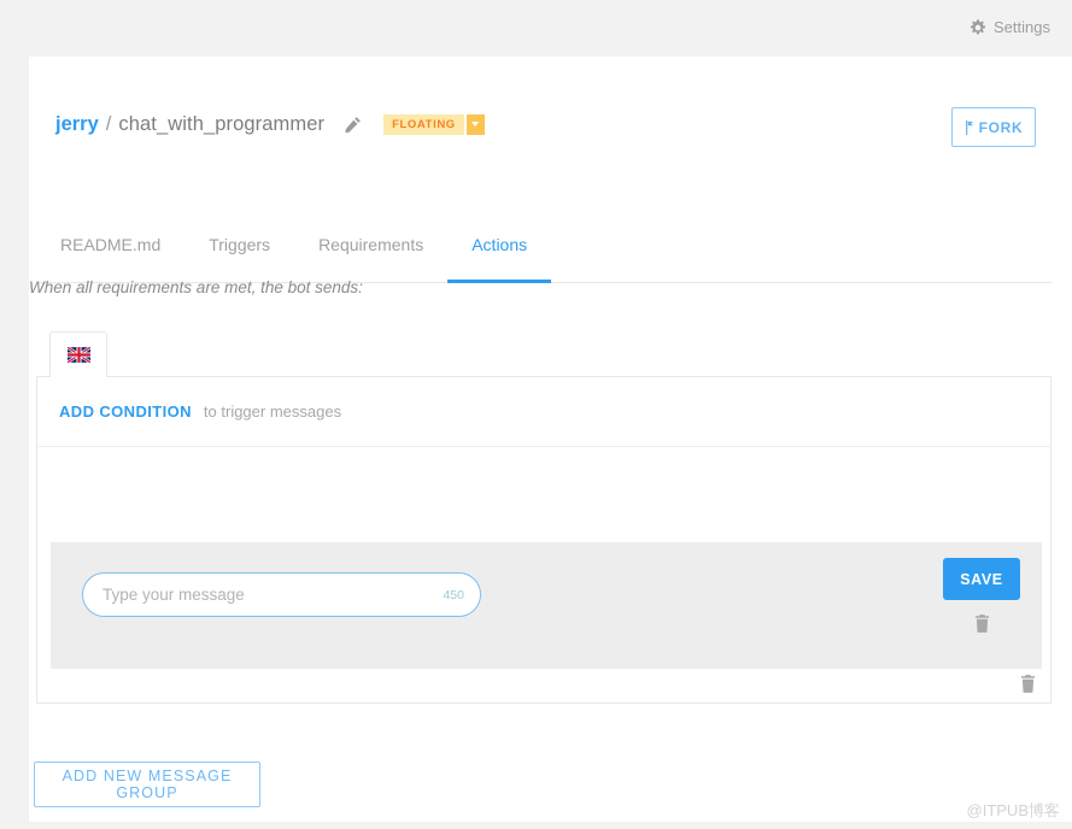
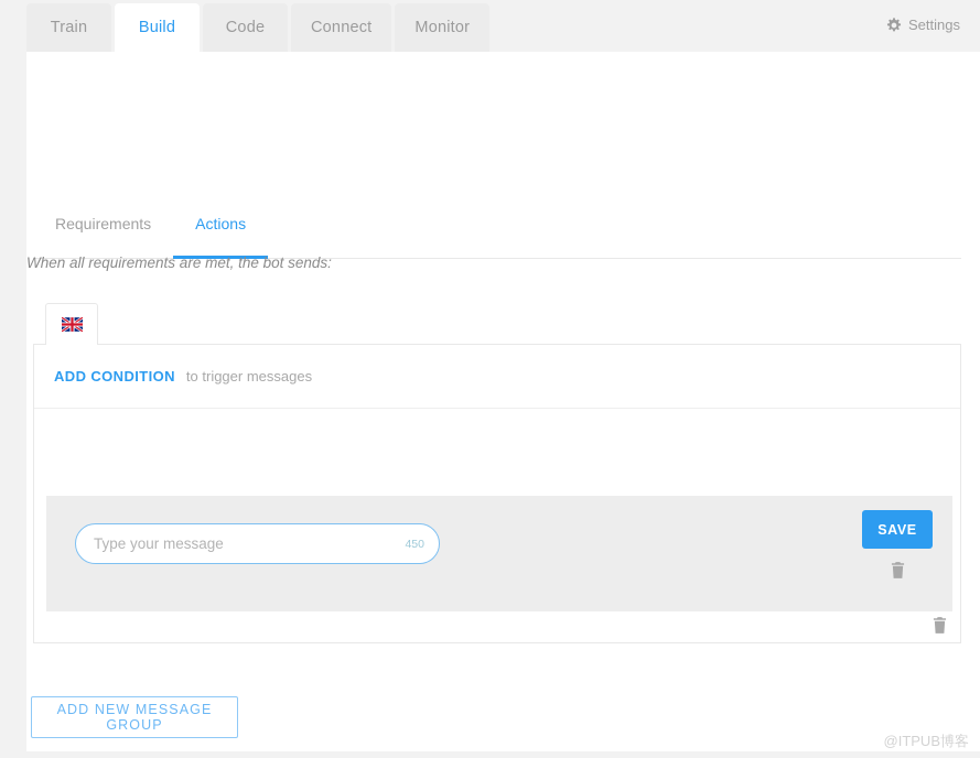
+ Train
+ Build
+ Code
+ Connect
+ Monitor
  Settings
- jerry
- /
- chat_with_programmer
- FLOATING
- FORK
- README.md
- Triggers
  Requirements
  Actions
  When all requirements are met, the bot sends:
  ADD CONDITION
  to trigger messages
  Type your message
  450
  SAVE
  ADD NEW MESSAGE GROUP
  @ITPUB博客
